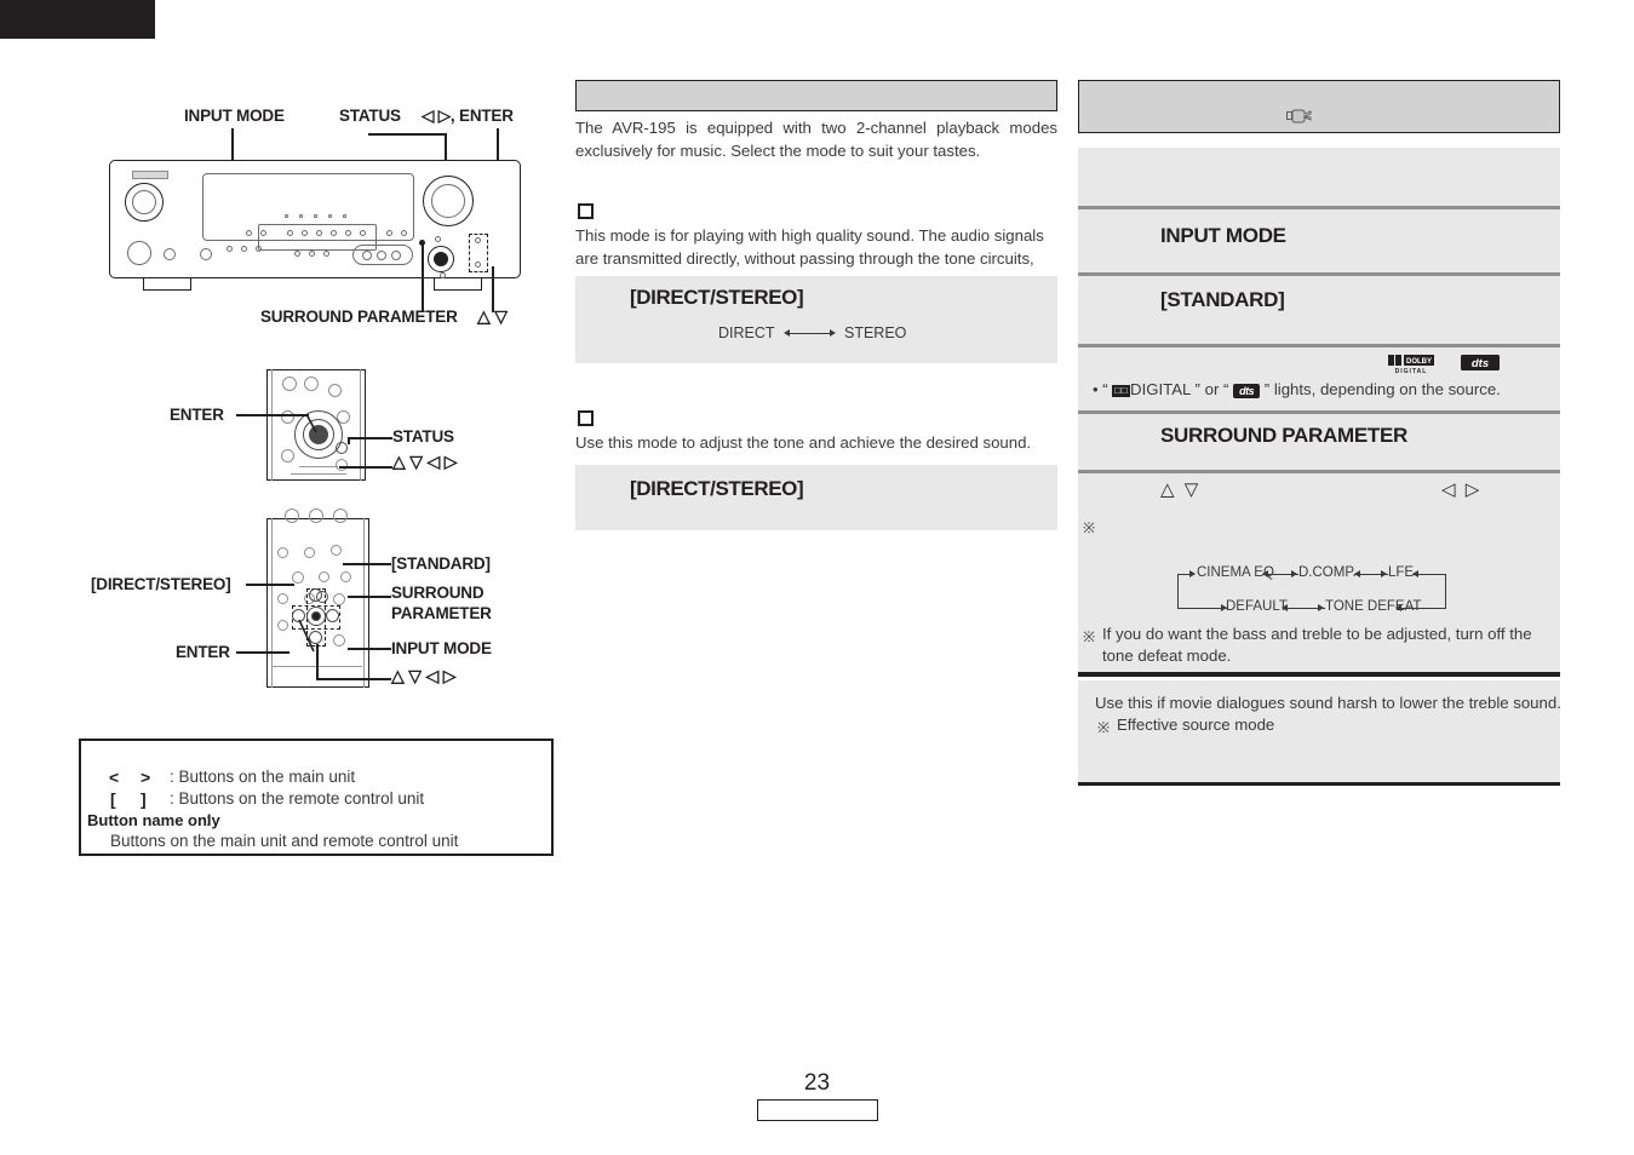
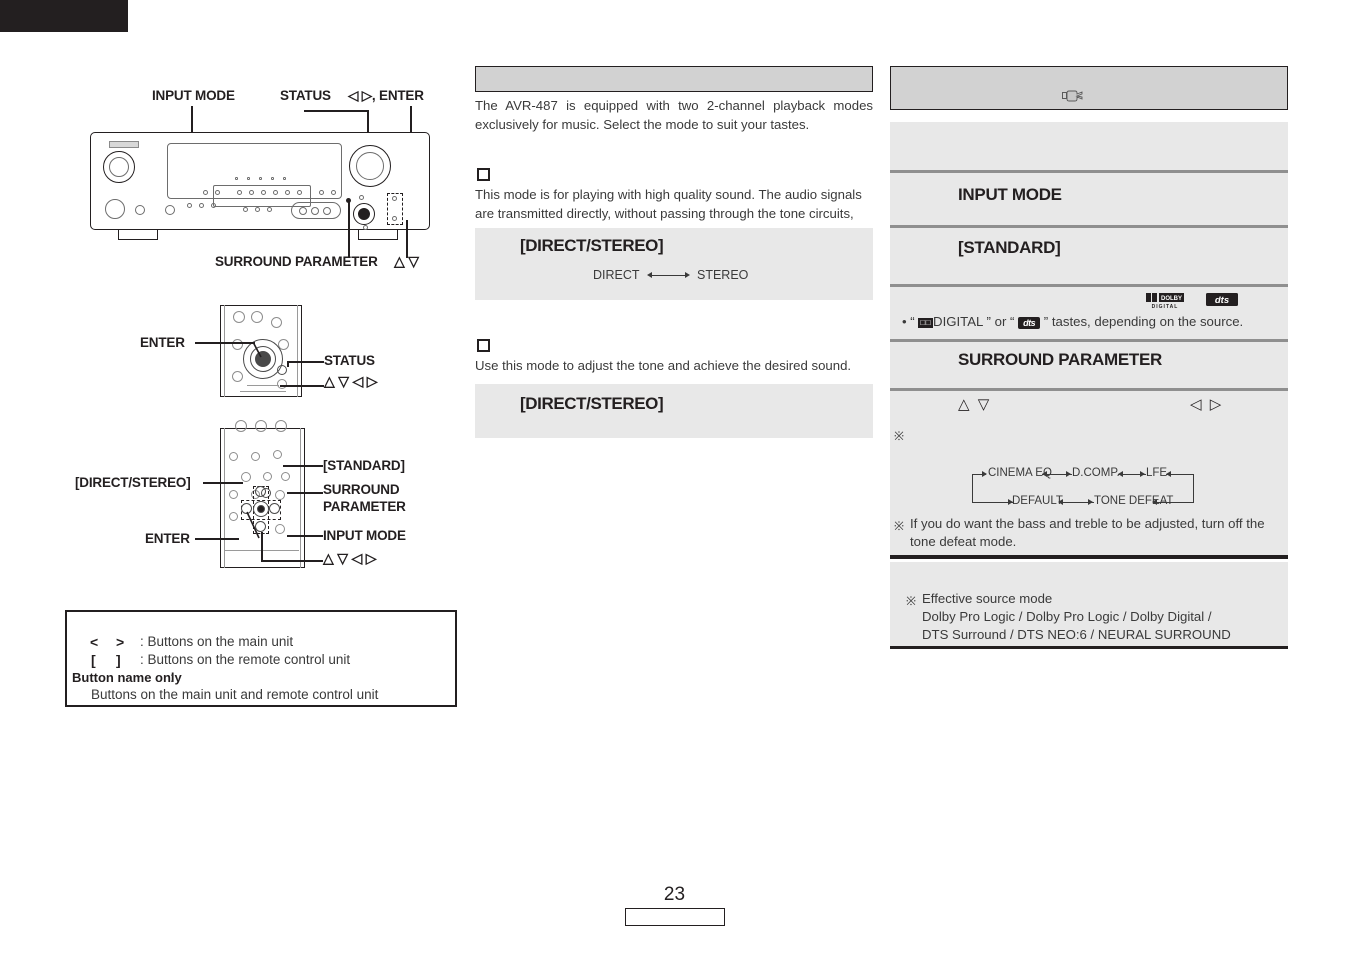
  INPUT MODE
  STATUS
  ◁ ▷, ENTER
  SURROUND PARAMETER
  △ ▽
  ENTER
  STATUS
  △ ▽ ◁ ▷
  [STANDARD]
  SURROUND
  PARAMETER
  INPUT MODE
  △ ▽ ◁ ▷
  [DIRECT/STEREO]
  ENTER
  <
  >
  : Buttons on the main unit
  [
  ]
  : Buttons on the remote control unit
  Button name only
  :
  Buttons on the main unit and remote control unit
- The AVR-195 is equipped with two 2-channel playback modes exclusively for music. Select the mode to suit your tastes.
+ The AVR-487 is equipped with two 2-channel playback modes exclusively for music. Select the mode to suit your tastes.
  This mode is for playing with high quality sound. The audio signals are transmitted directly, without passing through the tone circuits,
  [DIRECT/STEREO]
  DIRECT
  STEREO
  Use this mode to adjust the tone and achieve the desired sound.
  [DIRECT/STEREO]
  INPUT MODE
  [STANDARD]
  dts
- • “ □□ DIGITAL ” or “ dts ” lights, depending on the source.
+ • “ □□ DIGITAL ” or “ dts ” tastes, depending on the source.
  SURROUND PARAMETER
  △ ▽
  ◁ ▷
  ※
  CINEMA EQ
  D.COMP.
  LFE
  DEFAULT
  TONE DEFEAT
  ※
  If you do want the bass and treble to be adjusted, turn off the tone defeat mode.
- Use this if movie dialogues sound harsh to lower the treble sound.
  ※
  Effective source mode
+ Dolby Pro Logic / Dolby Pro Logic / Dolby Digital /
+ DTS Surround / DTS NEO:6 / NEURAL SURROUND
  23
